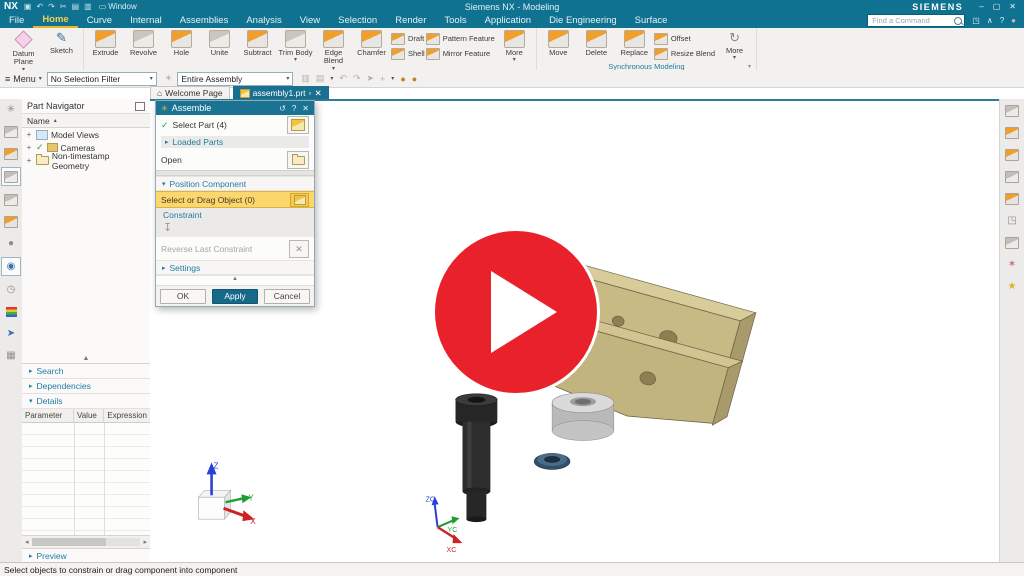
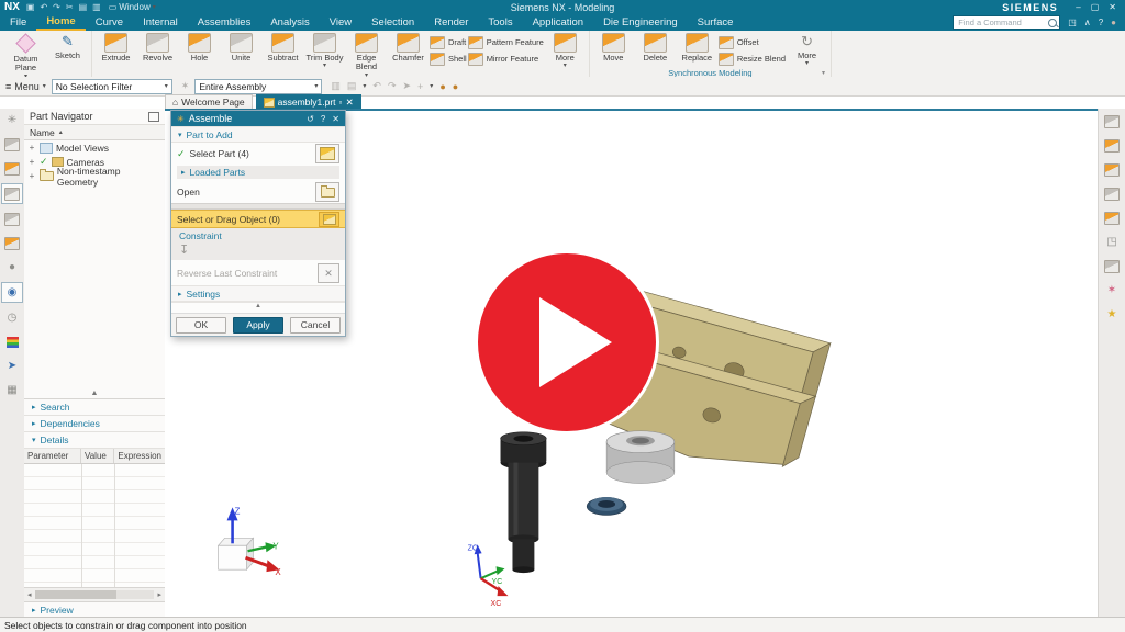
  NX
  ▣
  ↶
  ↷
  ✂
  ▤
  ▥
  ▭
  Window
  Siemens NX - Modeling
  SIEMENS
  –
  ▢
  ✕
  File
  Home
  Curve
  Internal
  Assemblies
  Analysis
  View
  Selection
  Render
  Tools
  Application
  Die Engineering
  Surface
  Find a Command
  ◳
  ∧
  ?
  ●
  Datum Plane
  ✎
  Sketch
  Extrude
  Revolve
  Hole
  Unite
  Subtract
  Trim Body
  Edge Blend
  Chamfer
  Draft
  Shell
  Pattern Feature
  Mirror Feature
  More
  Move
  Delete
  Replace
  Offset
  Resize Blend
  ↻
  More
  Synchronous Modeling
  ≡
  Menu
  No Selection Filter
  ✶
  Entire Assembly
  ▥
  ▤
  ↶
  ↷
  ➤
  +
  ●
  ●
  ⌂
  Welcome Page
  assembly1.prt
  ▫
  ✕
  ✳
  ●
  ◉
  ◷
  ➤
  ▦
  Part Navigator
  Name
  +
  Model Views
  +
  ✓
  Cameras
  +
  Non-timestamp Geometry
  Search
  Dependencies
  Details
  Parameter
  Value
  Expression
  Preview
  Z
  Y
  X
  ◳
  ✶
  ★
  ✳
  Assemble
  ↺
  ?
  ✕
+ Part to Add
  ✓
  Select Part (4)
  Loaded Parts
  Open
- Position Component
  Select or Drag Object (0)
  Constraint
  ↧
  Reverse Last Constraint
  ✕
  Settings
  OK
  Apply
  Cancel
- Select objects to constrain or drag component into component
+ Select objects to constrain or drag component into position
